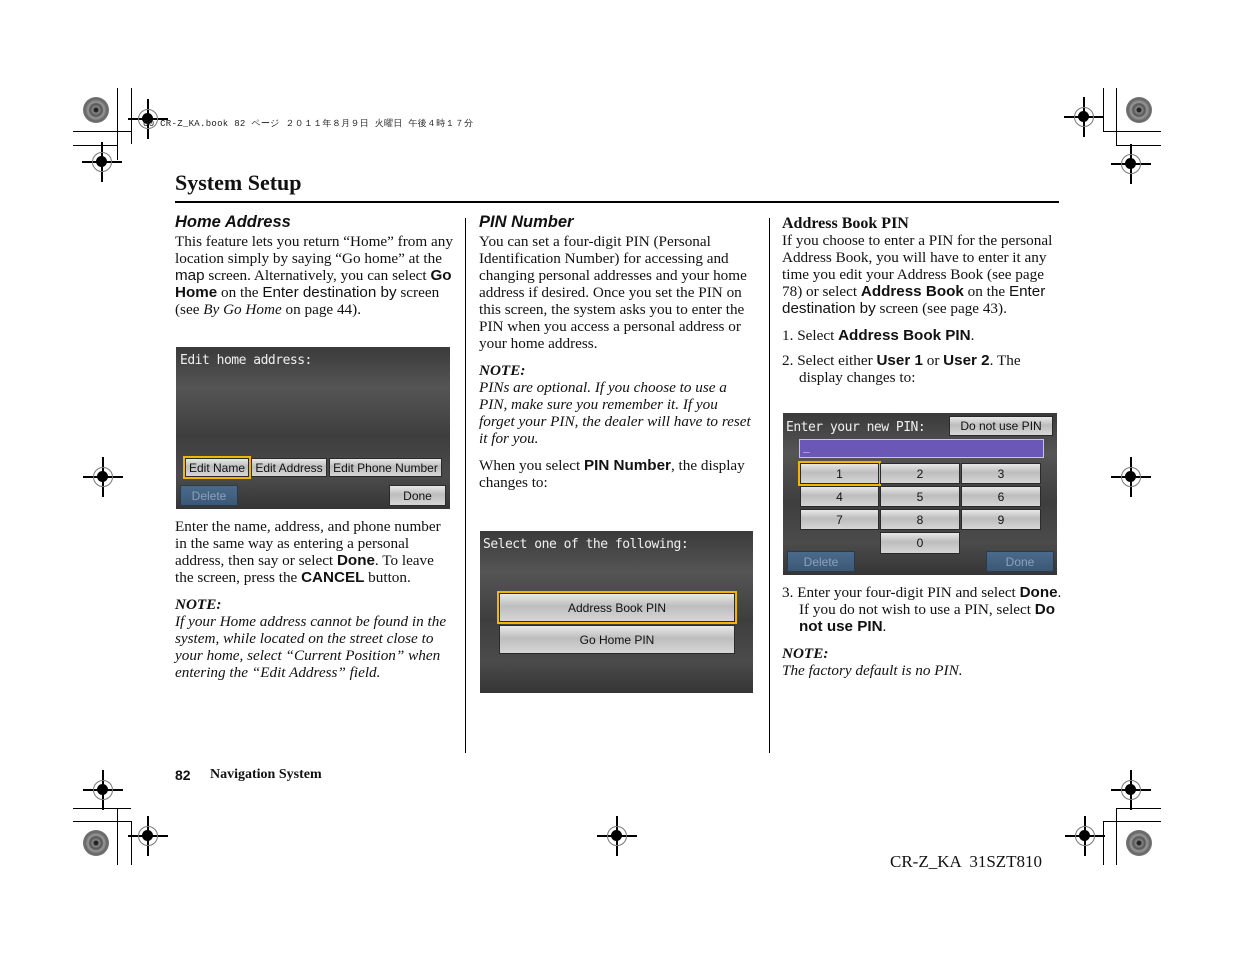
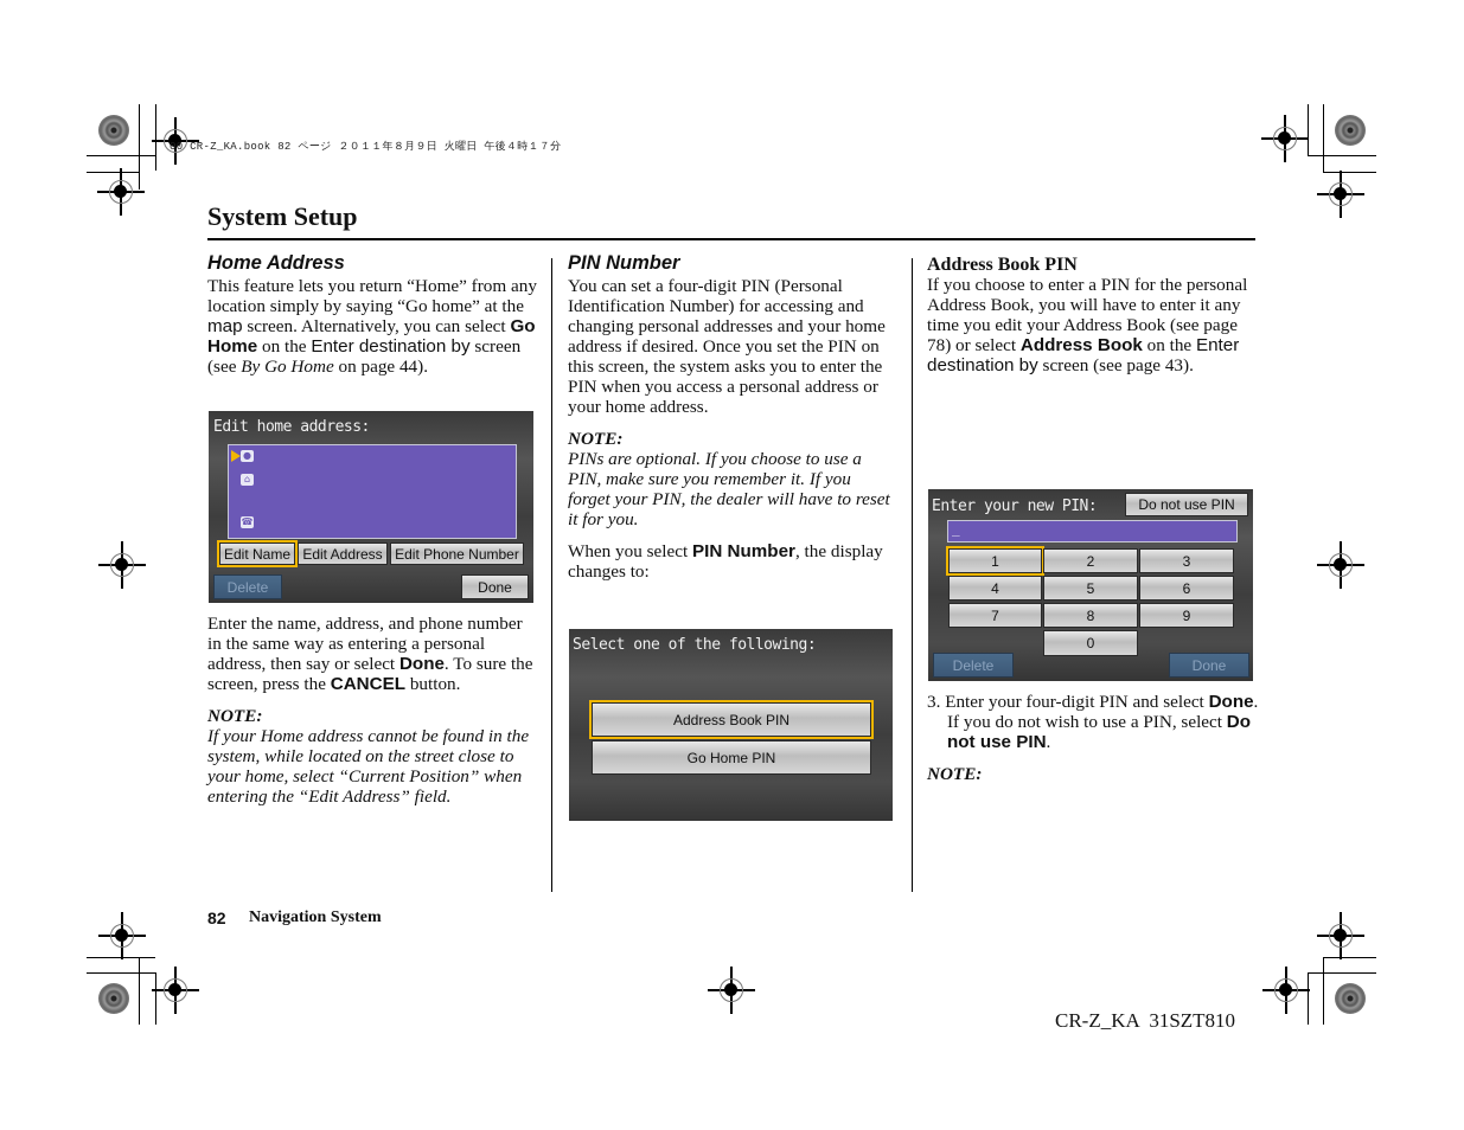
  00 CR-Z_KA.book 82 ページ ２０１１年８月９日 火曜日 午後４時１７分
  System Setup
  Home Address
  This feature lets you return “Home” from any location simply by saying “Go home” at the map screen. Alternatively, you can select Go Home on the Enter destination by screen (see By Go Home on page 44).
  Edit home address:
+ ●
+ ⌂
+ ☎
  Edit Name
  Edit Address
  Edit Phone Number
  Delete
  Done
- Enter the name, address, and phone number in the same way as entering a personal address, then say or select Done. To leave the screen, press the CANCEL button.
+ Enter the name, address, and phone number in the same way as entering a personal address, then say or select Done. To sure the screen, press the CANCEL button.
  NOTE:
  If your Home address cannot be found in the system, while located on the street close to your home, select “Current Position” when entering the “Edit Address” field.
  PIN Number
  You can set a four-digit PIN (Personal Identification Number) for accessing and changing personal addresses and your home address if desired. Once you set the PIN on this screen, the system asks you to enter the PIN when you access a personal address or your home address.
  NOTE:
  PINs are optional. If you choose to use a PIN, make sure you remember it. If you forget your PIN, the dealer will have to reset it for you.
  When you select PIN Number, the display changes to:
  Select one of the following:
  Address Book PIN
  Go Home PIN
  Address Book PIN
  If you choose to enter a PIN for the personal Address Book, you will have to enter it any time you edit your Address Book (see page 78) or select Address Book on the Enter destination by screen (see page 43).
- 1. Select Address Book PIN.
- 2. Select either User 1 or User 2. The display changes to:
  Enter your new PIN:
  Do not use PIN
  _
  1
  2
  3
  4
  5
  6
  7
  8
  9
  0
  Delete
  Done
  3. Enter your four-digit PIN and select Done. If you do not wish to use a PIN, select Do not use PIN.
  NOTE:
- The factory default is no PIN.
  82
  Navigation System
  CR-Z_KA 31SZT810
